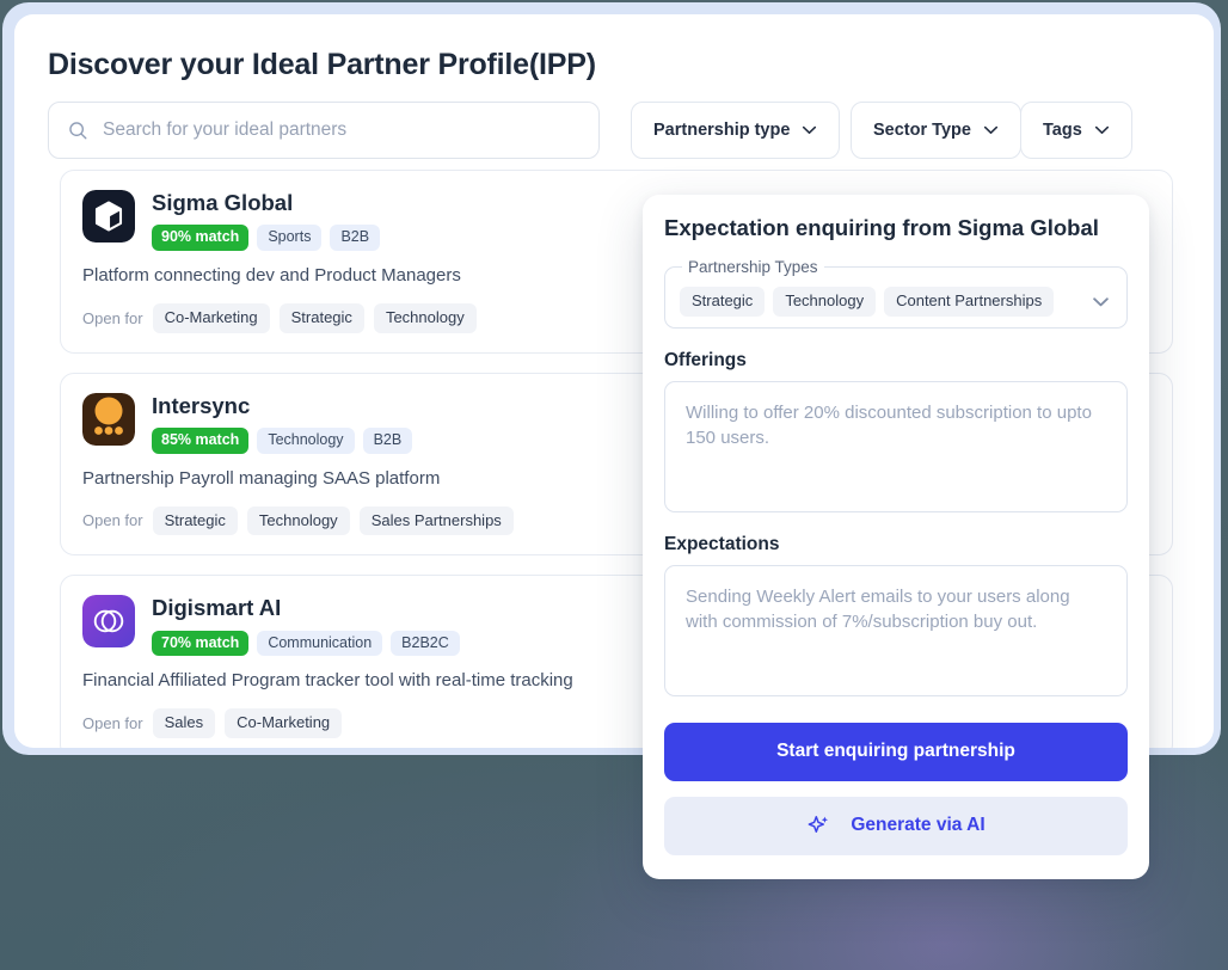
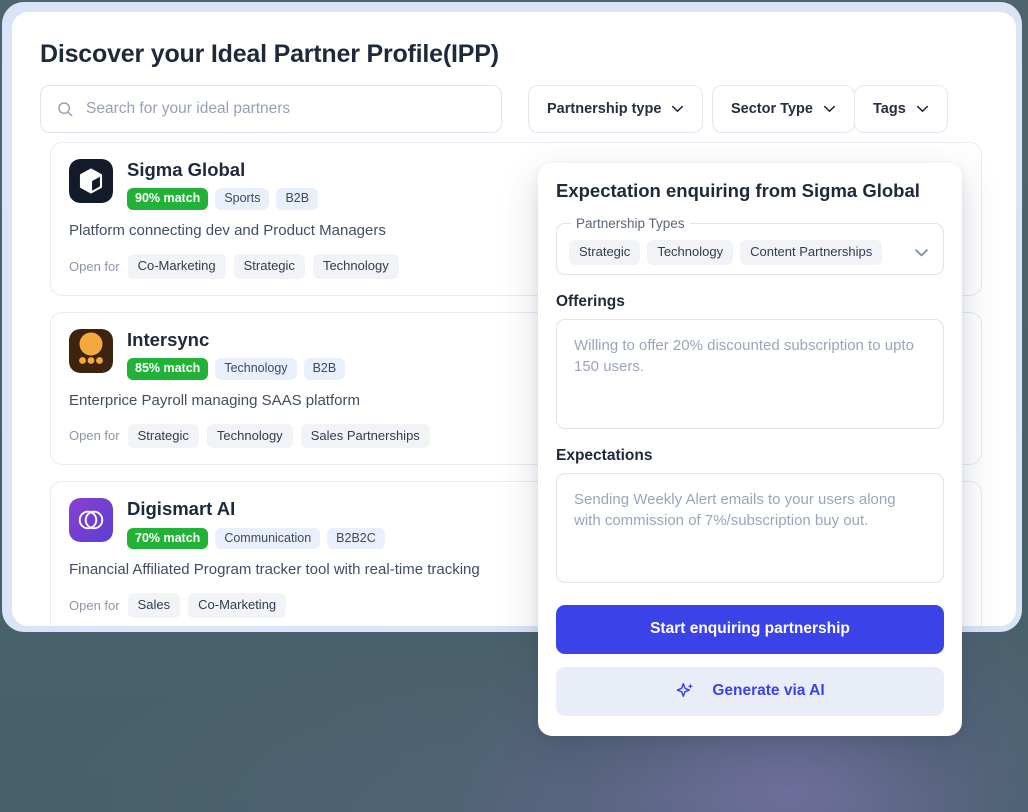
  Discover your Ideal Partner Profile(IPP)
  Search for your ideal partners
  Partnership type
  Sector Type
  Tags
  Sigma Global
  90% match
  Sports
  B2B
  Platform connecting dev and Product Managers
  Open for
  Co-Marketing
  Strategic
  Technology
  Intersync
  85% match
  Technology
  B2B
- Partnership Payroll managing SAAS platform
+ Enterprice Payroll managing SAAS platform
  Open for
  Strategic
  Technology
  Sales Partnerships
  Digismart AI
  70% match
  Communication
  B2B2C
  Financial Affiliated Program tracker tool with real-time tracking
  Open for
  Sales
  Co-Marketing
  Expectation enquiring from Sigma Global
  Partnership Types
  Strategic
  Technology
  Content Partnerships
  Offerings
  Willing to offer 20% discounted subscription to upto 150 users.
  Expectations
  Sending Weekly Alert emails to your users along with commission of 7%/subscription buy out.
  Start enquiring partnership
  Generate via AI
